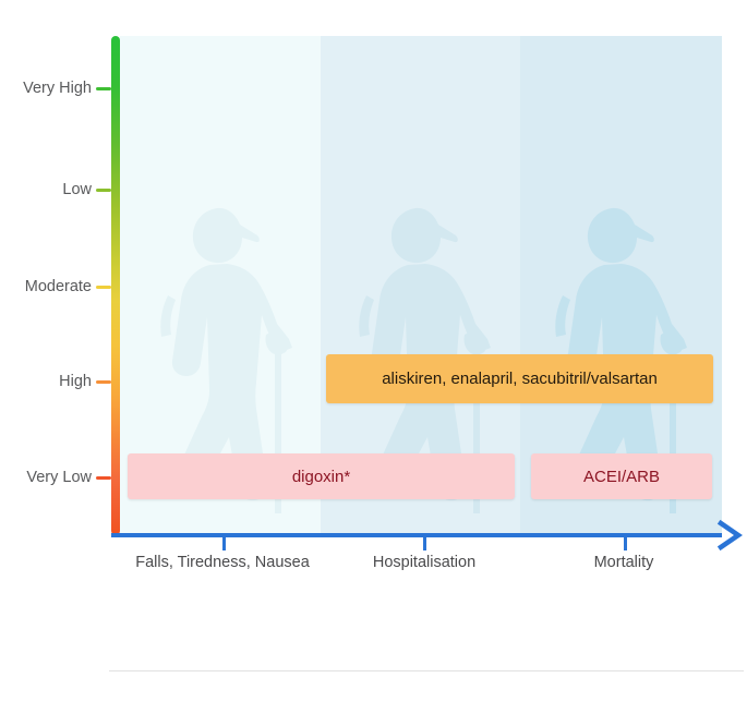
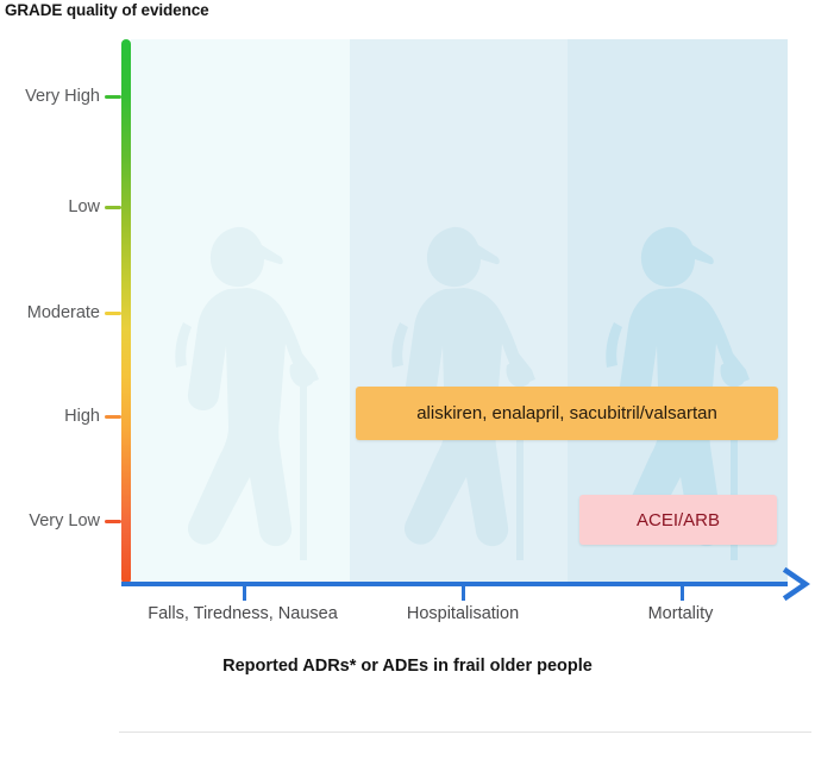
+ GRADE quality of evidence
  Very High
  Low
  Moderate
  High
  Very Low
  aliskiren, enalapril, sacubitril/valsartan
- digoxin*
  ACEI/ARB
  Falls, Tiredness, Nausea
  Hospitalisation
  Mortality
+ Reported ADRs* or ADEs in frail older people
